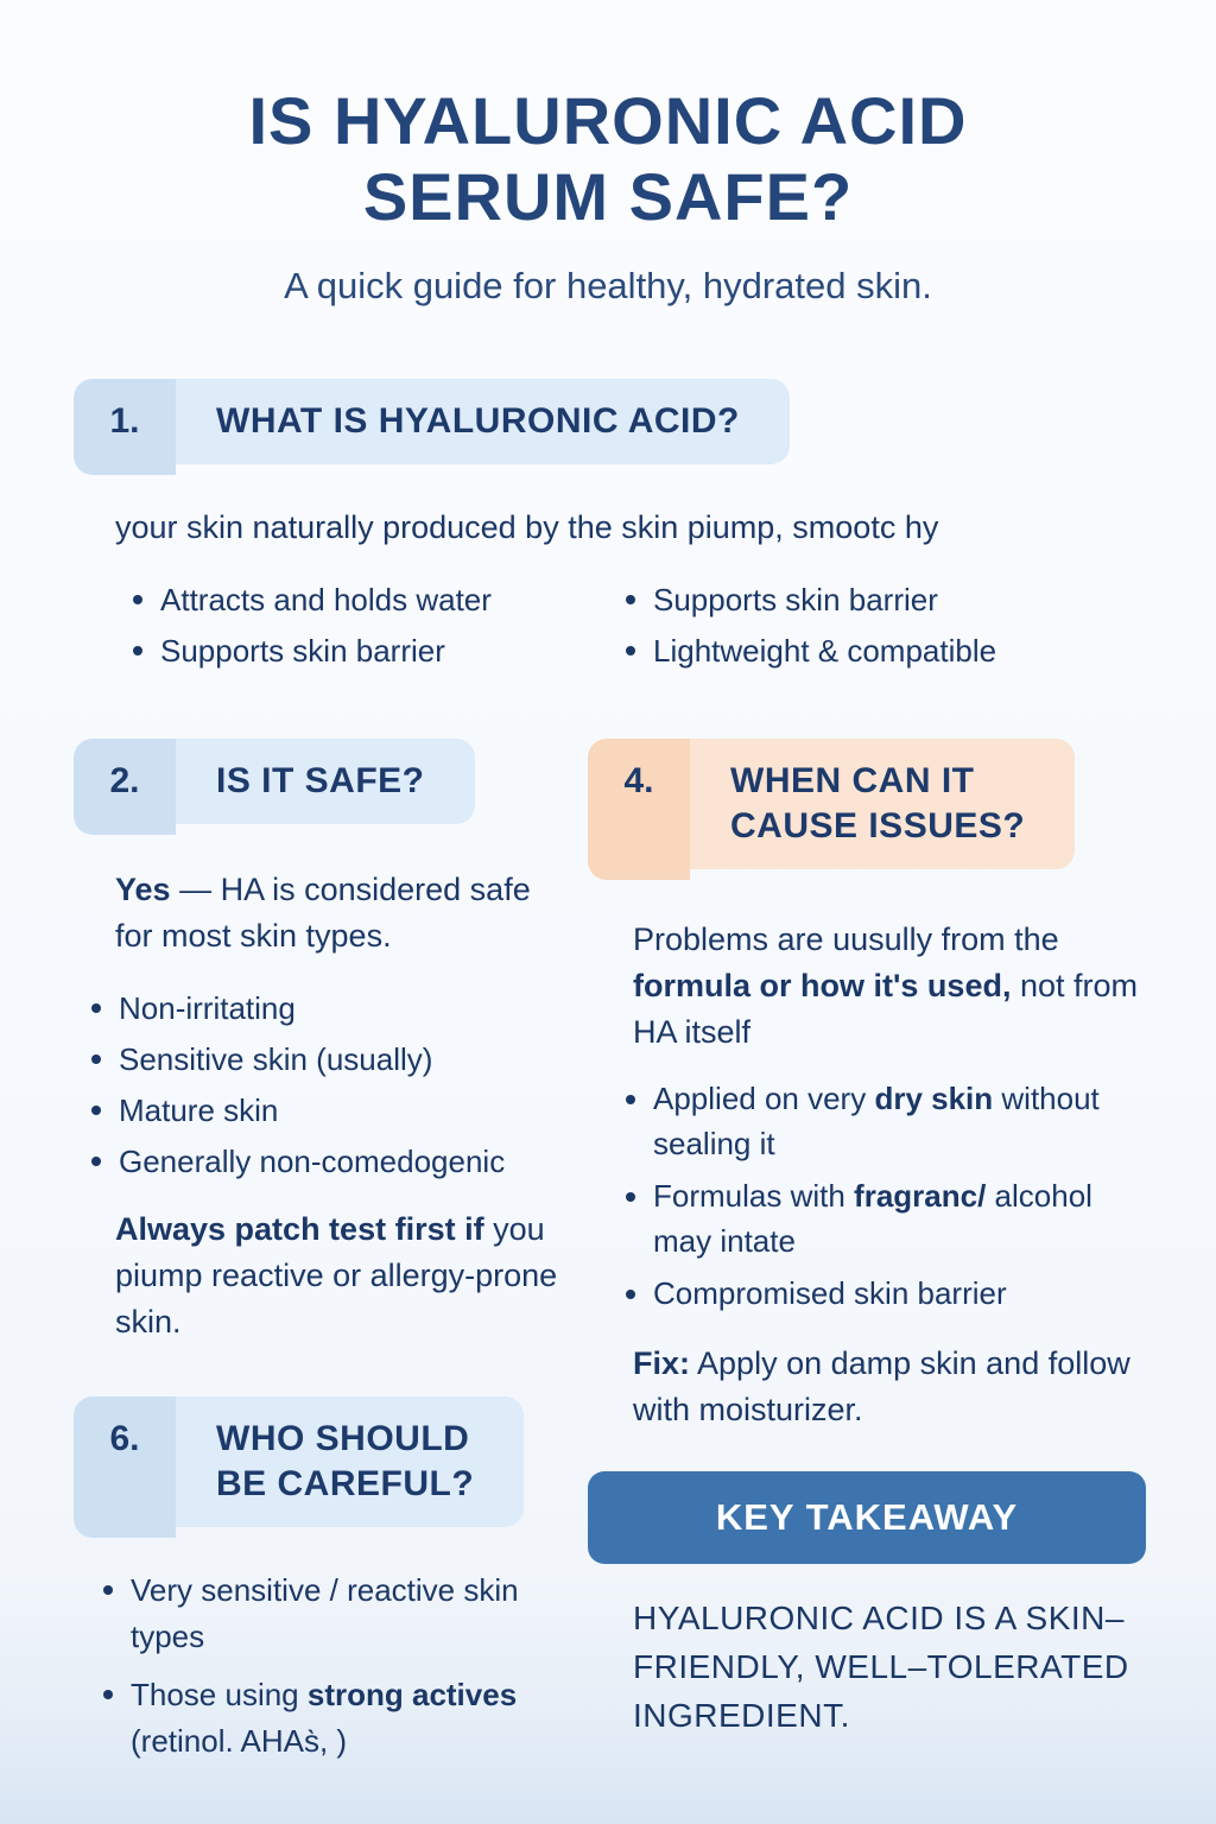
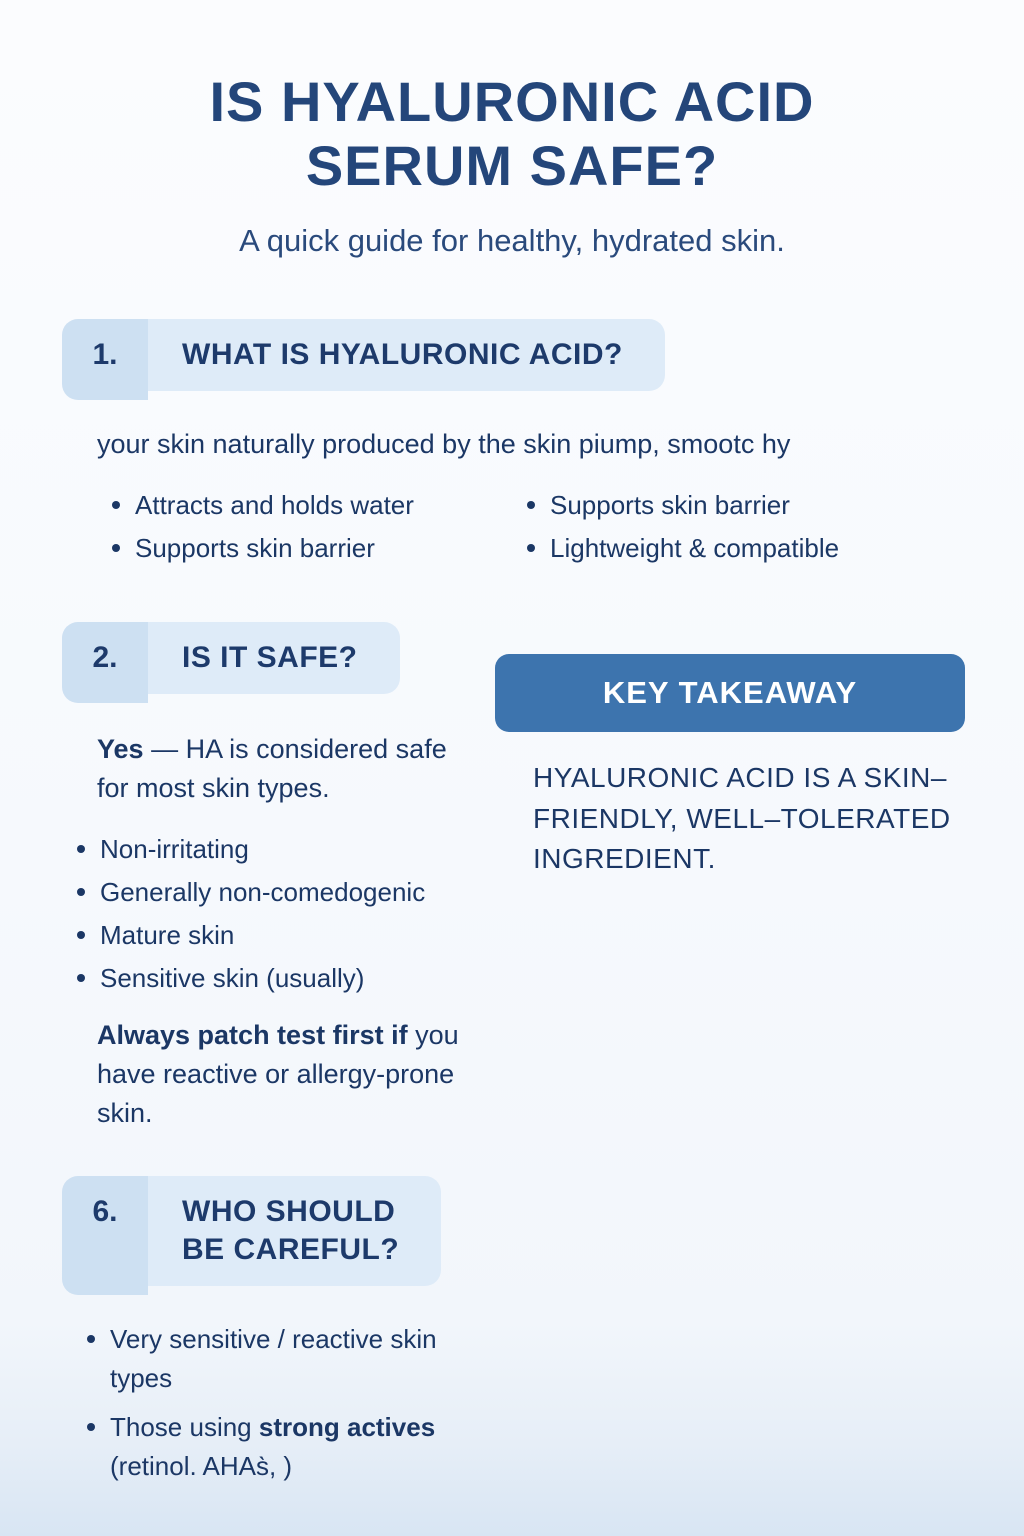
  IS HYALURONIC ACID SERUM SAFE?
  A quick guide for healthy, hydrated skin.
  1.
  WHAT IS HYALURONIC ACID?
  your skin naturally produced by the skin piump, smootc hy
  Attracts and holds water
  Supports skin barrier
  Supports skin barrier
  Lightweight & compatible
  2.
  IS IT SAFE?
  Yes — HA is considered safe for most skin types.
  Non-irritating
- Sensitive skin (usually)
+ Generally non-comedogenic
  Mature skin
- Generally non-comedogenic
+ Sensitive skin (usually)
- Always patch test first if you piump reactive or allergy-prone skin.
+ Always patch test first if you have reactive or allergy-prone skin.
  6.
  WHO SHOULD
  BE CAREFUL?
  Very sensitive / reactive skin types
  Those using strong actives (retinol. AHAs̀, )
- 4.
- WHEN CAN IT
- CAUSE ISSUES?
- Problems are uusully from the formula or how it's used, not from HA itself
- Applied on very dry skin without sealing it
- Formulas with fragranc/ alcohol may intate
- Compromised skin barrier
- Fix: Apply on damp skin and follow with moisturizer.
  KEY TAKEAWAY
  HYALURONIC ACID IS A SKIN–FRIENDLY, WELL–TOLERATED INGREDIENT.
